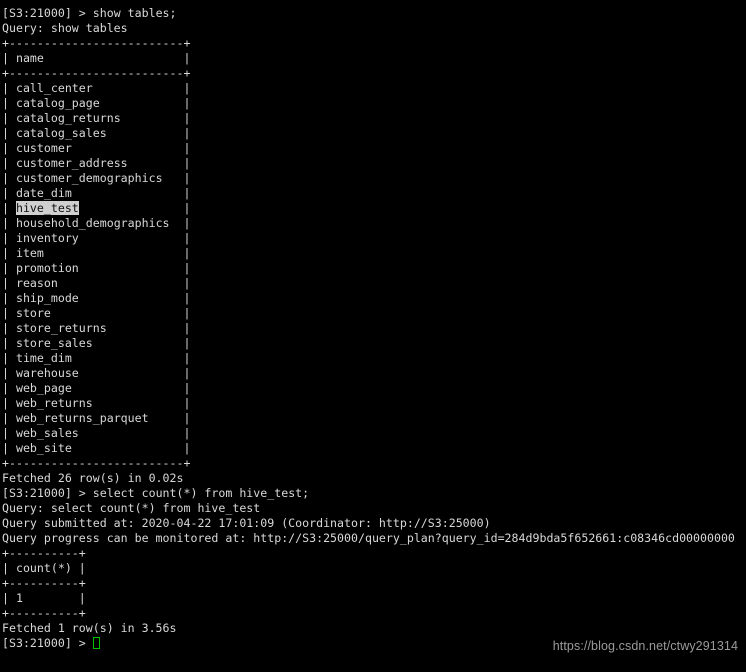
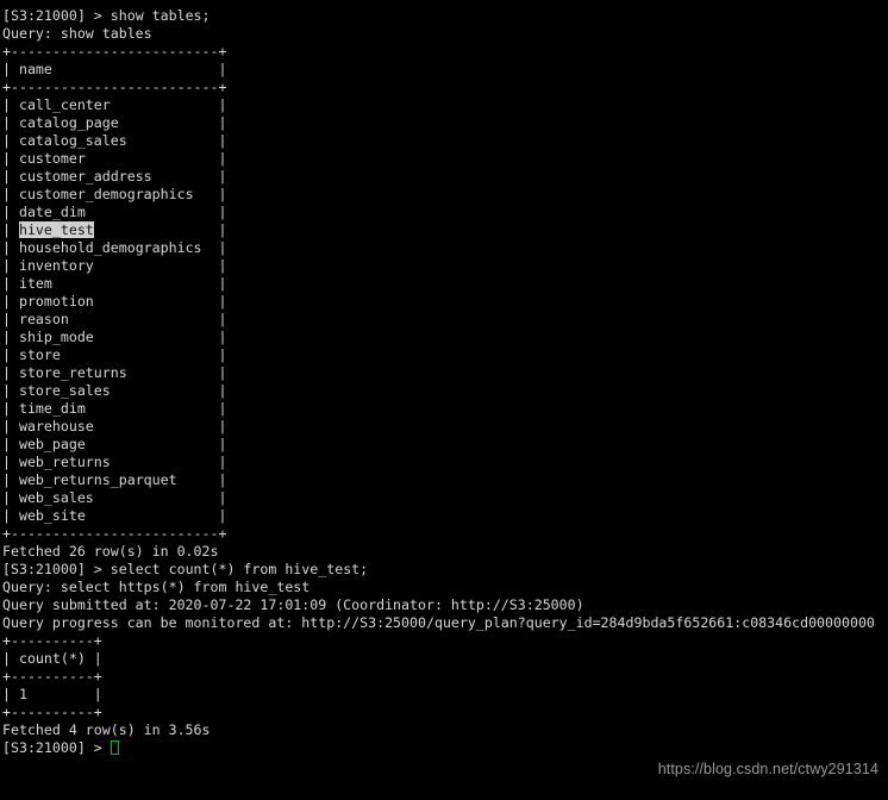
  [S3:21000] > show tables;
  Query: show tables
  +-------------------------+
  | name |
  +-------------------------+
  | call_center |
  | catalog_page |
- | catalog_returns |
  | catalog_sales |
  | customer |
  | customer_address |
  | customer_demographics |
  | date_dim |
  | hive_test |
  | household_demographics |
  | inventory |
  | item |
  | promotion |
  | reason |
  | ship_mode |
  | store |
  | store_returns |
  | store_sales |
  | time_dim |
  | warehouse |
  | web_page |
  | web_returns |
  | web_returns_parquet |
  | web_sales |
  | web_site |
  +-------------------------+
  Fetched 26 row(s) in 0.02s
  [S3:21000] > select count(*) from hive_test;
- Query: select count(*) from hive_test
+ Query: select https(*) from hive_test
- Query submitted at: 2020-04-22 17:01:09 (Coordinator: http://S3:25000)
+ Query submitted at: 2020-07-22 17:01:09 (Coordinator: http://S3:25000)
  Query progress can be monitored at: http://S3:25000/query_plan?query_id=284d9bda5f652661:c08346cd00000000
  +----------+
  | count(*) |
  +----------+
  | 1 |
  +----------+
- Fetched 1 row(s) in 3.56s
+ Fetched 4 row(s) in 3.56s
  [S3:21000] >
  https://blog.csdn.net/ctwy291314
